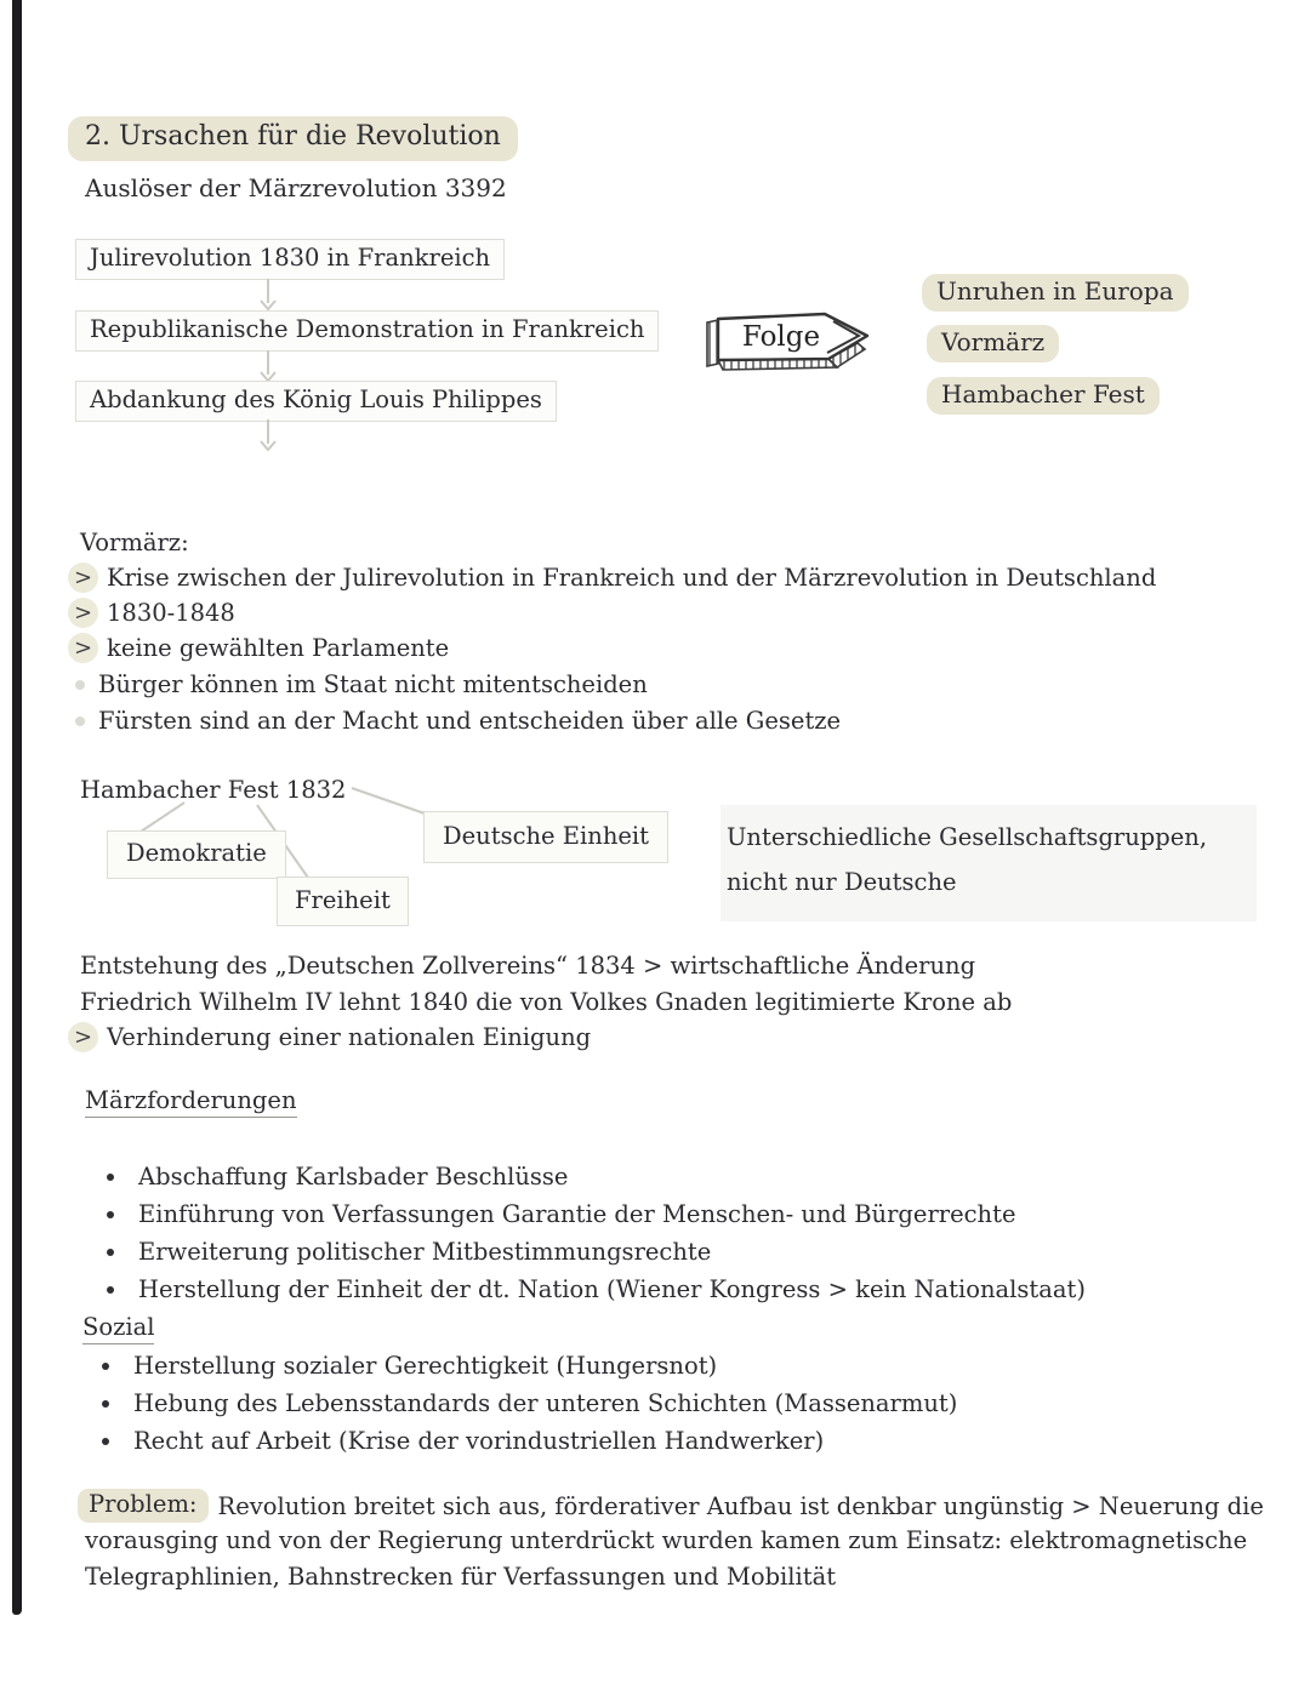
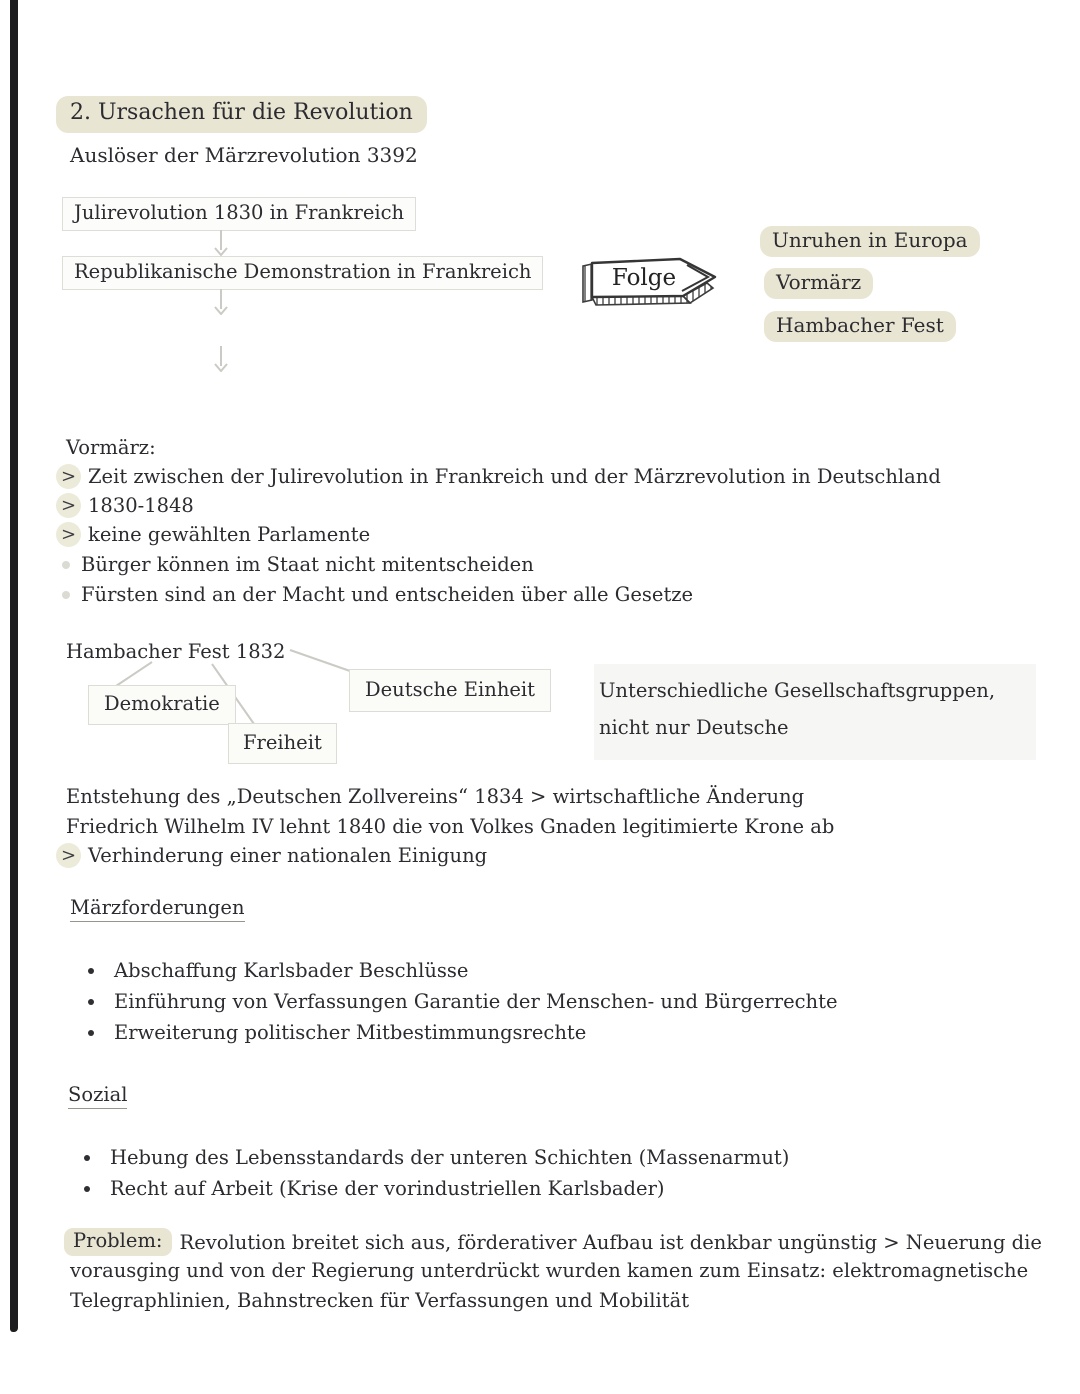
  2. Ursachen für die Revolution
  Auslöser der Märzrevolution 3392
  Julirevolution 1830 in Frankreich
  Republikanische Demonstration in Frankreich
- Abdankung des König Louis Philippes
  Folge
  Unruhen in Europa
  Vormärz
  Hambacher Fest
  Vormärz:
  >
- Krise zwischen der Julirevolution in Frankreich und der Märzrevolution in Deutschland
+ Zeit zwischen der Julirevolution in Frankreich und der Märzrevolution in Deutschland
  >
  1830-1848
  >
  keine gewählten Parlamente
  Bürger können im Staat nicht mitentscheiden
  Fürsten sind an der Macht und entscheiden über alle Gesetze
  Hambacher Fest 1832
  Demokratie
  Freiheit
  Deutsche Einheit
  Unterschiedliche Gesellschaftsgruppen,
  nicht nur Deutsche
  Entstehung des „Deutschen Zollvereins“ 1834 > wirtschaftliche Änderung
  Friedrich Wilhelm IV lehnt 1840 die von Volkes Gnaden legitimierte Krone ab
  >
  Verhinderung einer nationalen Einigung
  Märzforderungen
  Abschaffung Karlsbader Beschlüsse
  Einführung von Verfassungen Garantie der Menschen- und Bürgerrechte
  Erweiterung politischer Mitbestimmungsrechte
- Herstellung der Einheit der dt. Nation (Wiener Kongress > kein Nationalstaat)
  Sozial
- Herstellung sozialer Gerechtigkeit (Hungersnot)
  Hebung des Lebensstandards der unteren Schichten (Massenarmut)
- Recht auf Arbeit (Krise der vorindustriellen Handwerker)
+ Recht auf Arbeit (Krise der vorindustriellen Karlsbader)
  Problem:
  Revolution breitet sich aus, förderativer Aufbau ist denkbar ungünstig > Neuerung die
  vorausging und von der Regierung unterdrückt wurden kamen zum Einsatz: elektromagnetische
  Telegraphlinien, Bahnstrecken für Verfassungen und Mobilität
